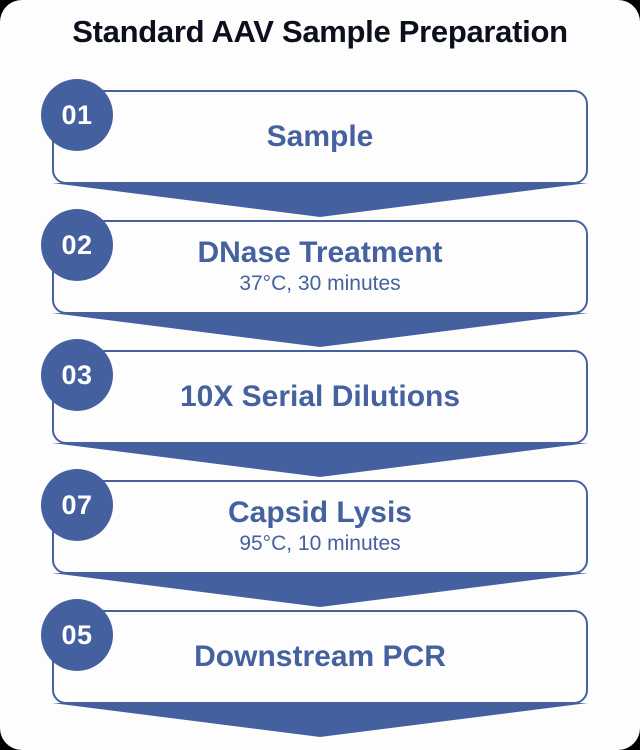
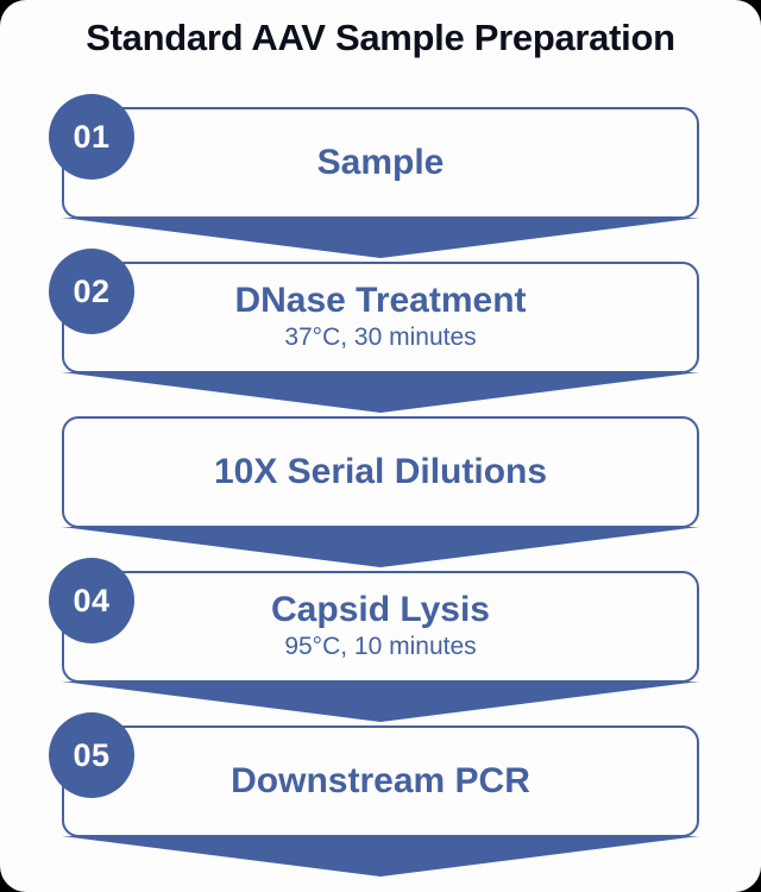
  Standard AAV Sample Preparation
  Sample
  01
  DNase Treatment
  37°C, 30 minutes
  02
  10X Serial Dilutions
- 03
  Capsid Lysis
  95°C, 10 minutes
- 07
+ 04
  Downstream PCR
  05
